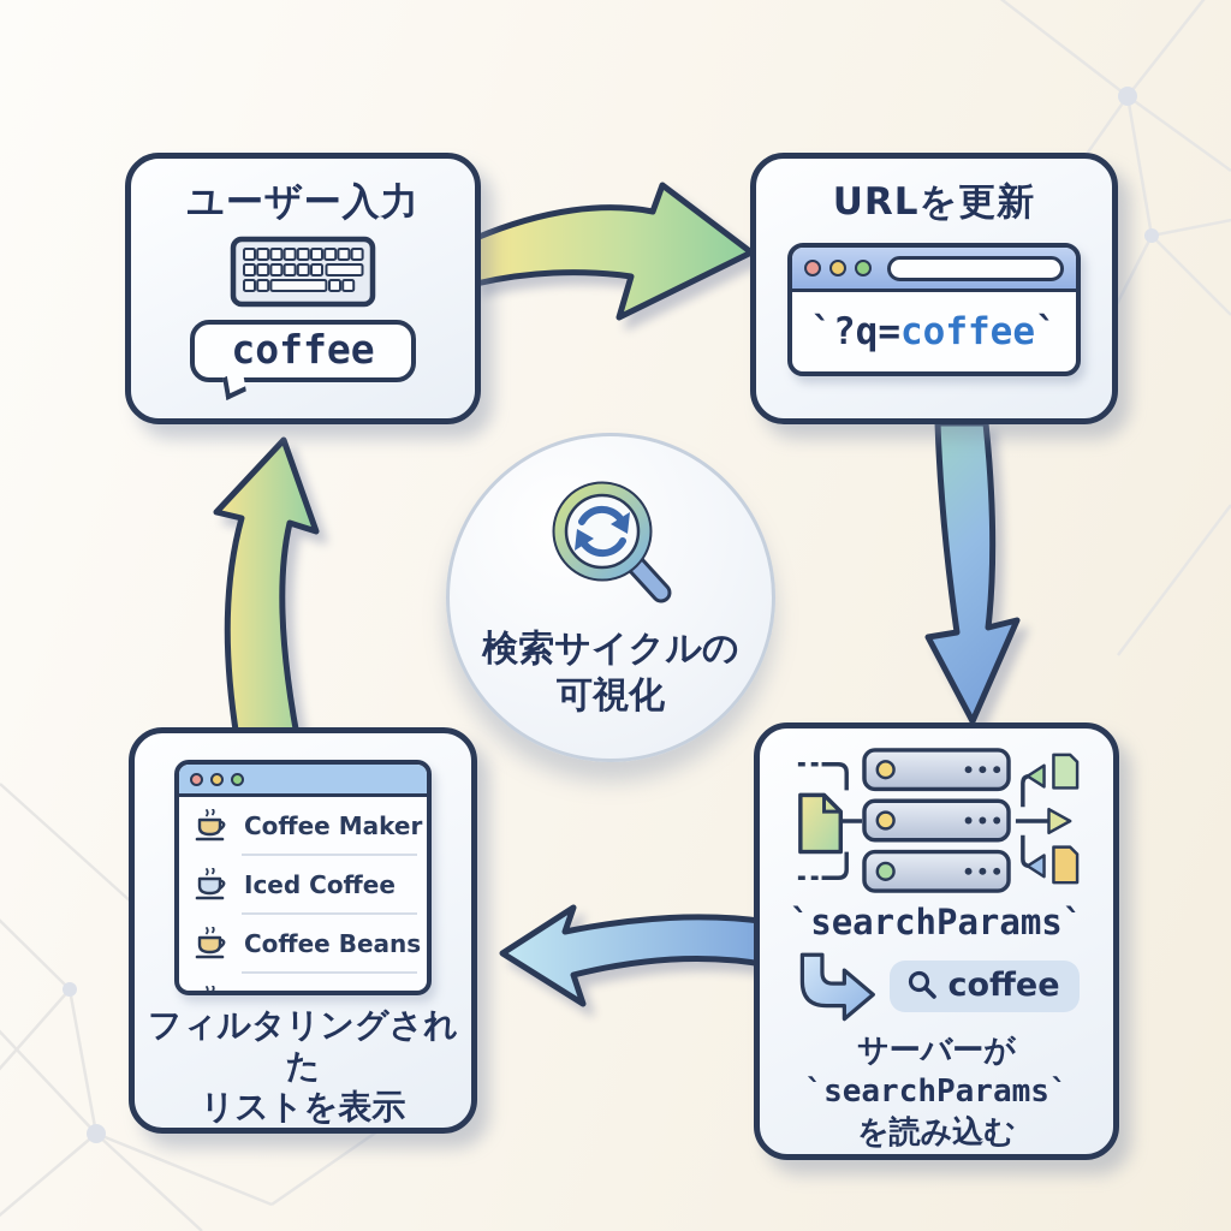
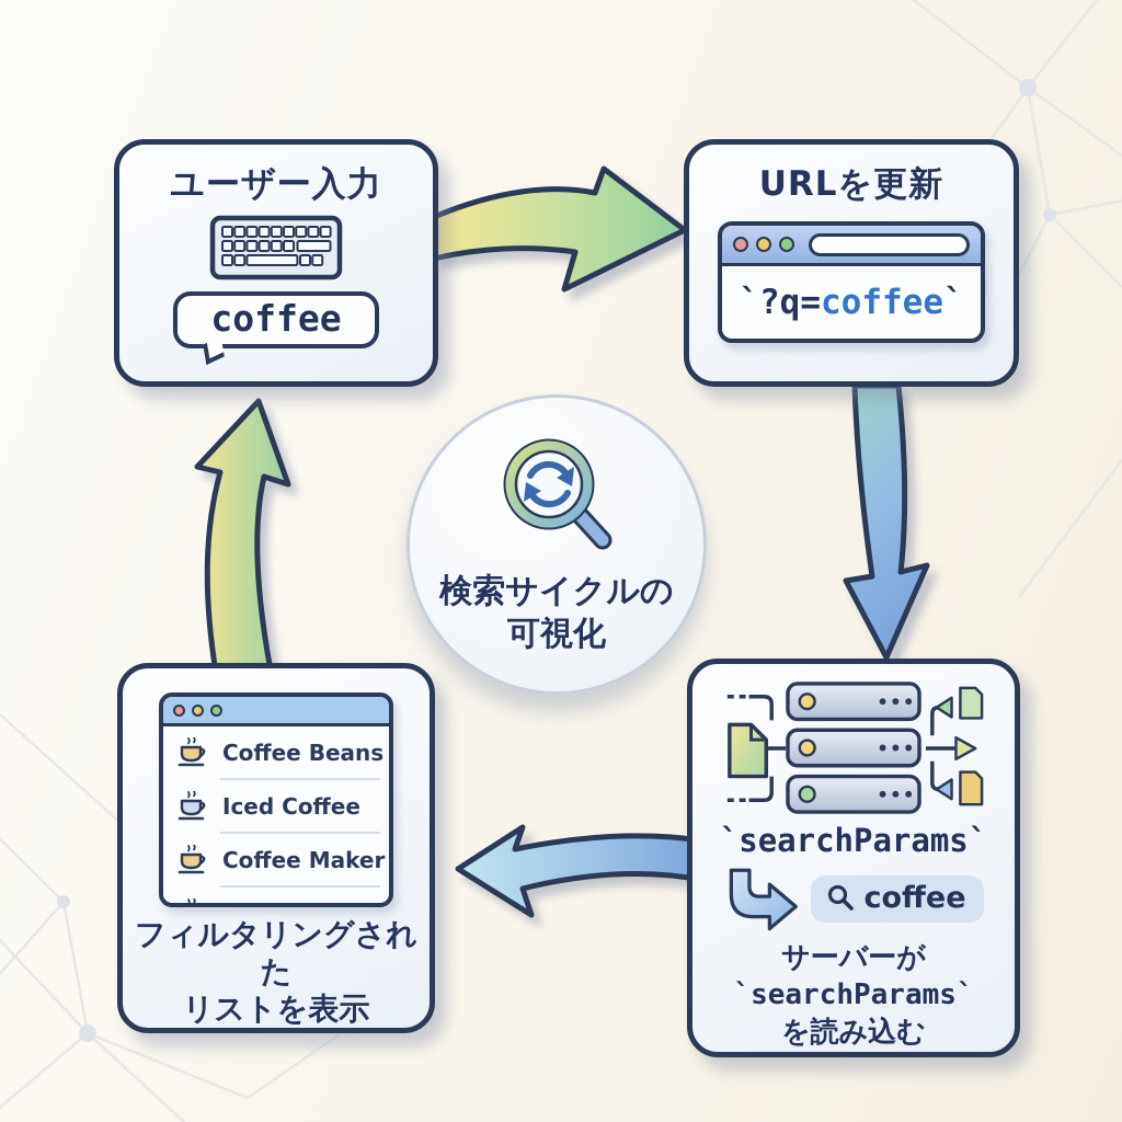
  ユーザー入力
  coffee
  URLを更新
  `?q=coffee`
  検索サイクルの
  可視化
  `searchParams`
  coffee
  サーバーが
  `searchParams`
  を読み込む
- Coffee Maker
+ Coffee Beans
  Iced Coffee
- Coffee Beans
+ Coffee Maker
  フィルタリングされた
  リストを表示
